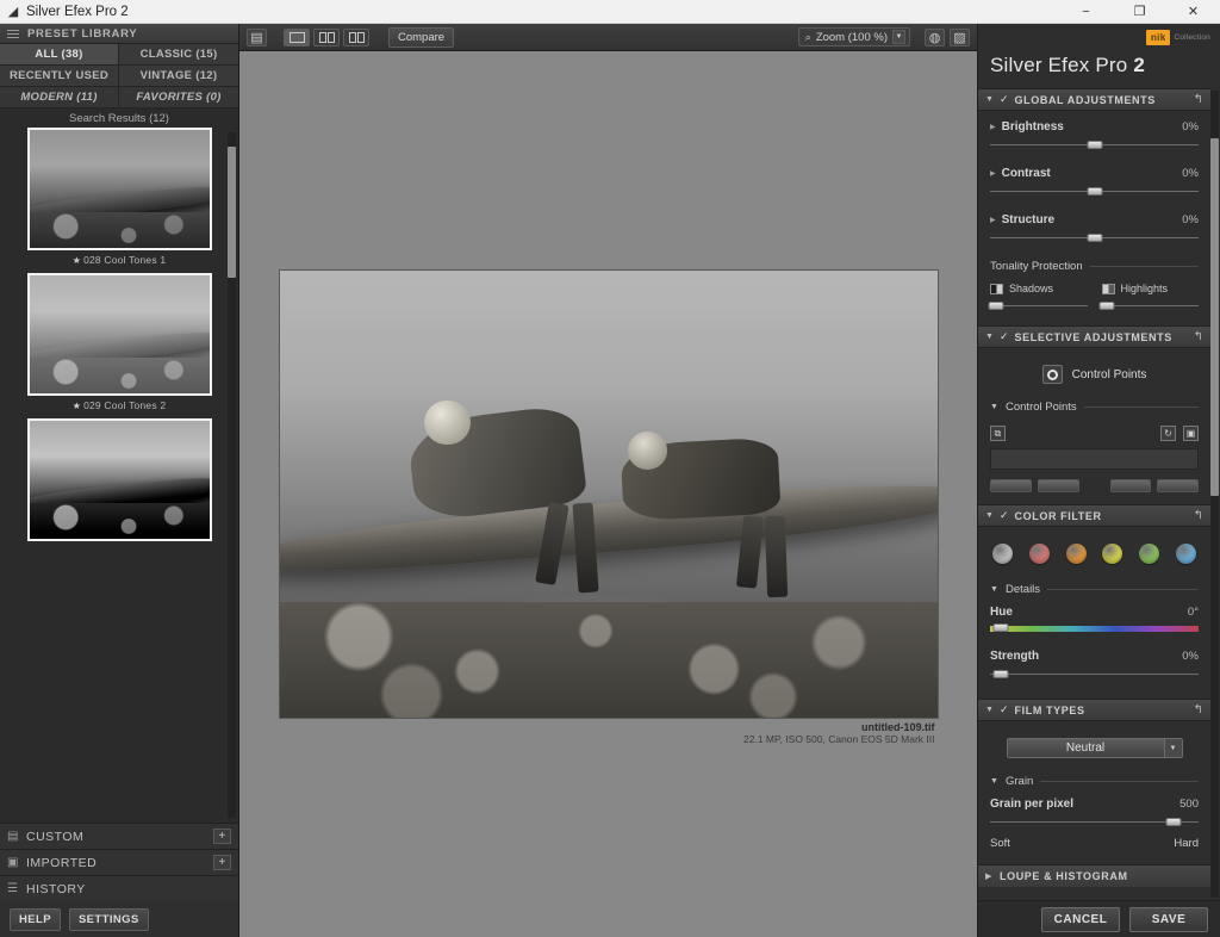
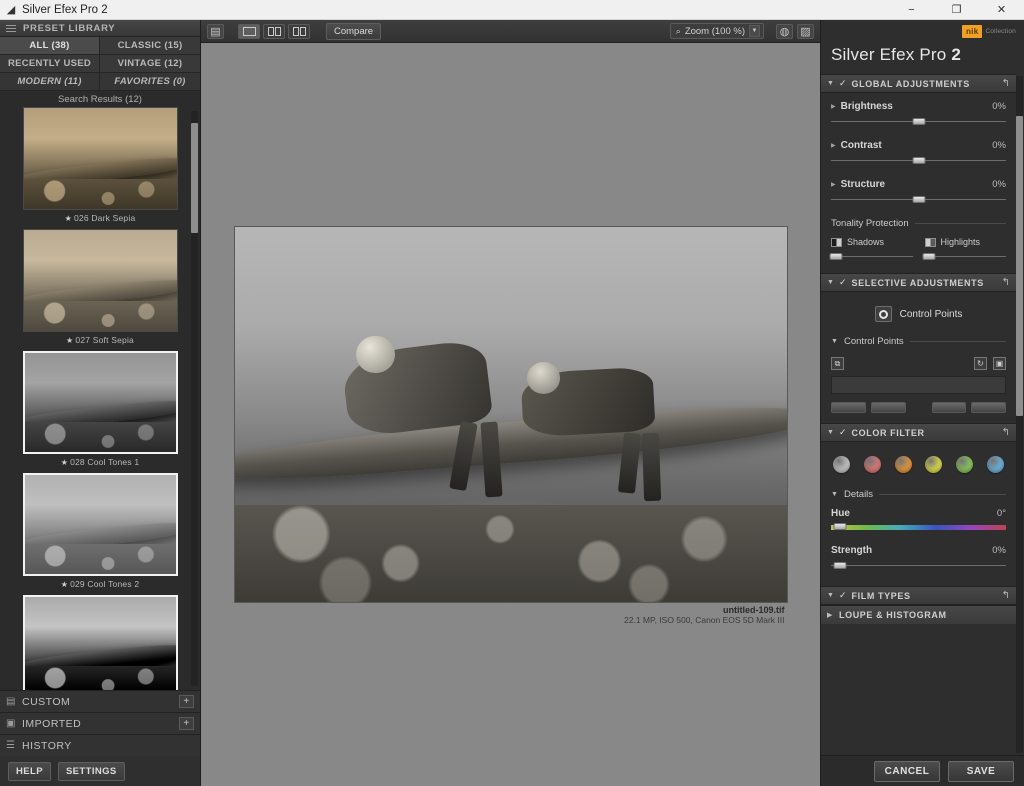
  ◢
  Silver Efex Pro 2
  −
  ❐
  ✕
  PRESET LIBRARY
  ALL (38)
  CLASSIC (15)
  RECENTLY USED
  VINTAGE (12)
  MODERN (11)
  FAVORITES (0)
  Search Results (12)
+ ★ 026 Dark Sepia
+ ★ 027 Soft Sepia
  ★ 028 Cool Tones 1
  ★ 029 Cool Tones 2
  ▤
  CUSTOM
  +
  ▣
  IMPORTED
  +
  ☰
  HISTORY
  HELP
  SETTINGS
  ▤
  Compare
  ⌕
  Zoom (100 %)
  ◍
  ▨
  untitled-109.tif
  22.1 MP, ISO 500, Canon EOS 5D Mark III
  nik
  Silver Efex Pro 2
  ✓
  GLOBAL ADJUSTMENTS
  ↰
  Brightness
  0%
  Contrast
  0%
  Structure
  0%
  Tonality Protection
  Shadows
  Highlights
  ✓
  SELECTIVE ADJUSTMENTS
  ↰
  Control Points
  Control Points
  ⧉
  ↻
  ▣
  ✓
  COLOR FILTER
  ↰
  Details
  Hue
  0°
  Strength
  0%
  ✓
  FILM TYPES
  ↰
- Neutral
- Grain
- Grain per pixel
- 500
- Soft
- Hard
  LOUPE & HISTOGRAM
  CANCEL
  SAVE
